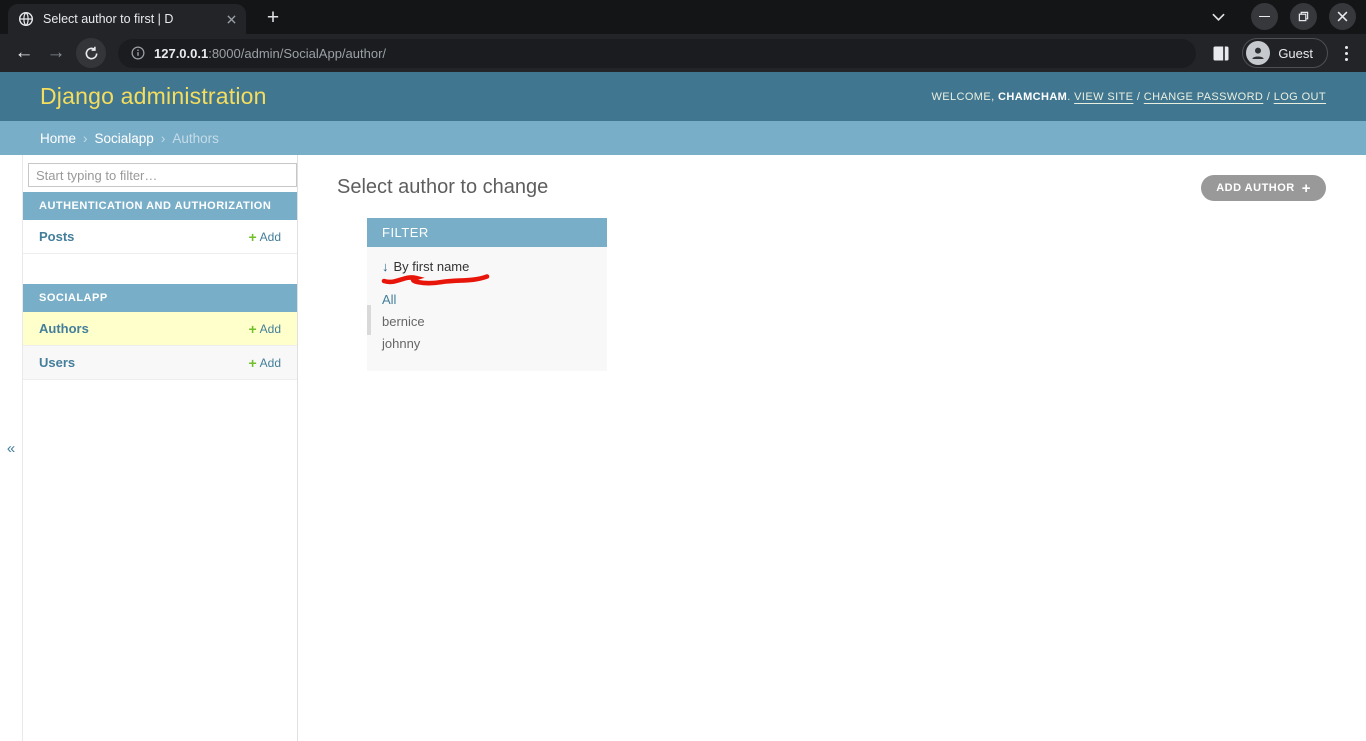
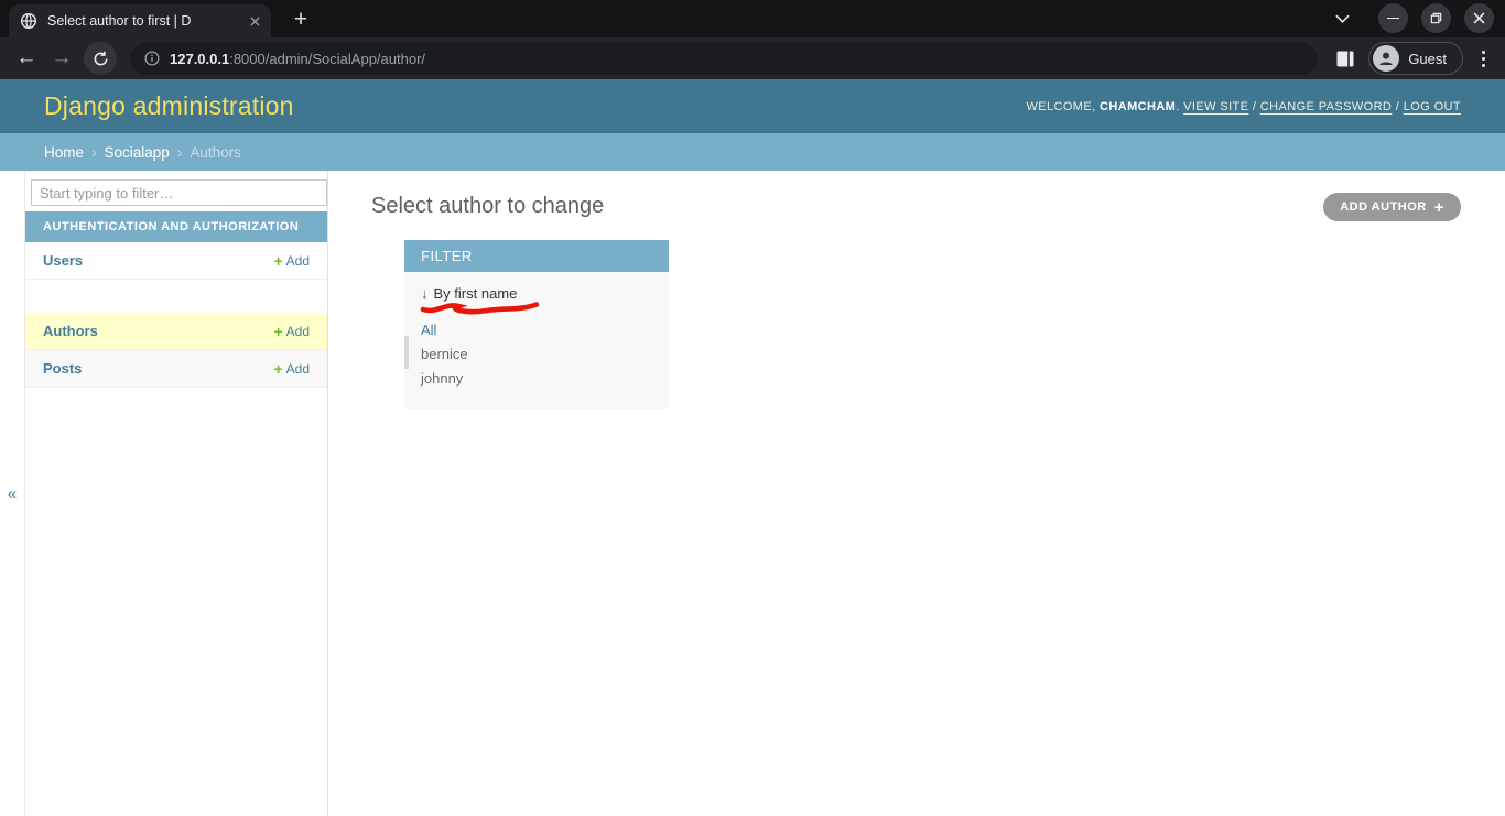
  Select author to first | D
  +
  ←
  →
  127.0.0.1:8000/admin/SocialApp/author/
  Guest
  Django administration
  WELCOME, CHAMCHAM. VIEW SITE / CHANGE PASSWORD / LOG OUT
  Home
  ›
  Socialapp
  ›
  Authors
  «
  Start typing to filter…
  AUTHENTICATION AND AUTHORIZATION
- Posts
+ Users
  +
  Add
- SOCIALAPP
  Authors
  +
  Add
- Users
+ Posts
  +
  Add
  Select author to change
  ADD AUTHOR
  +
  FILTER
  ↓ By first name
  All
  bernice
  johnny
